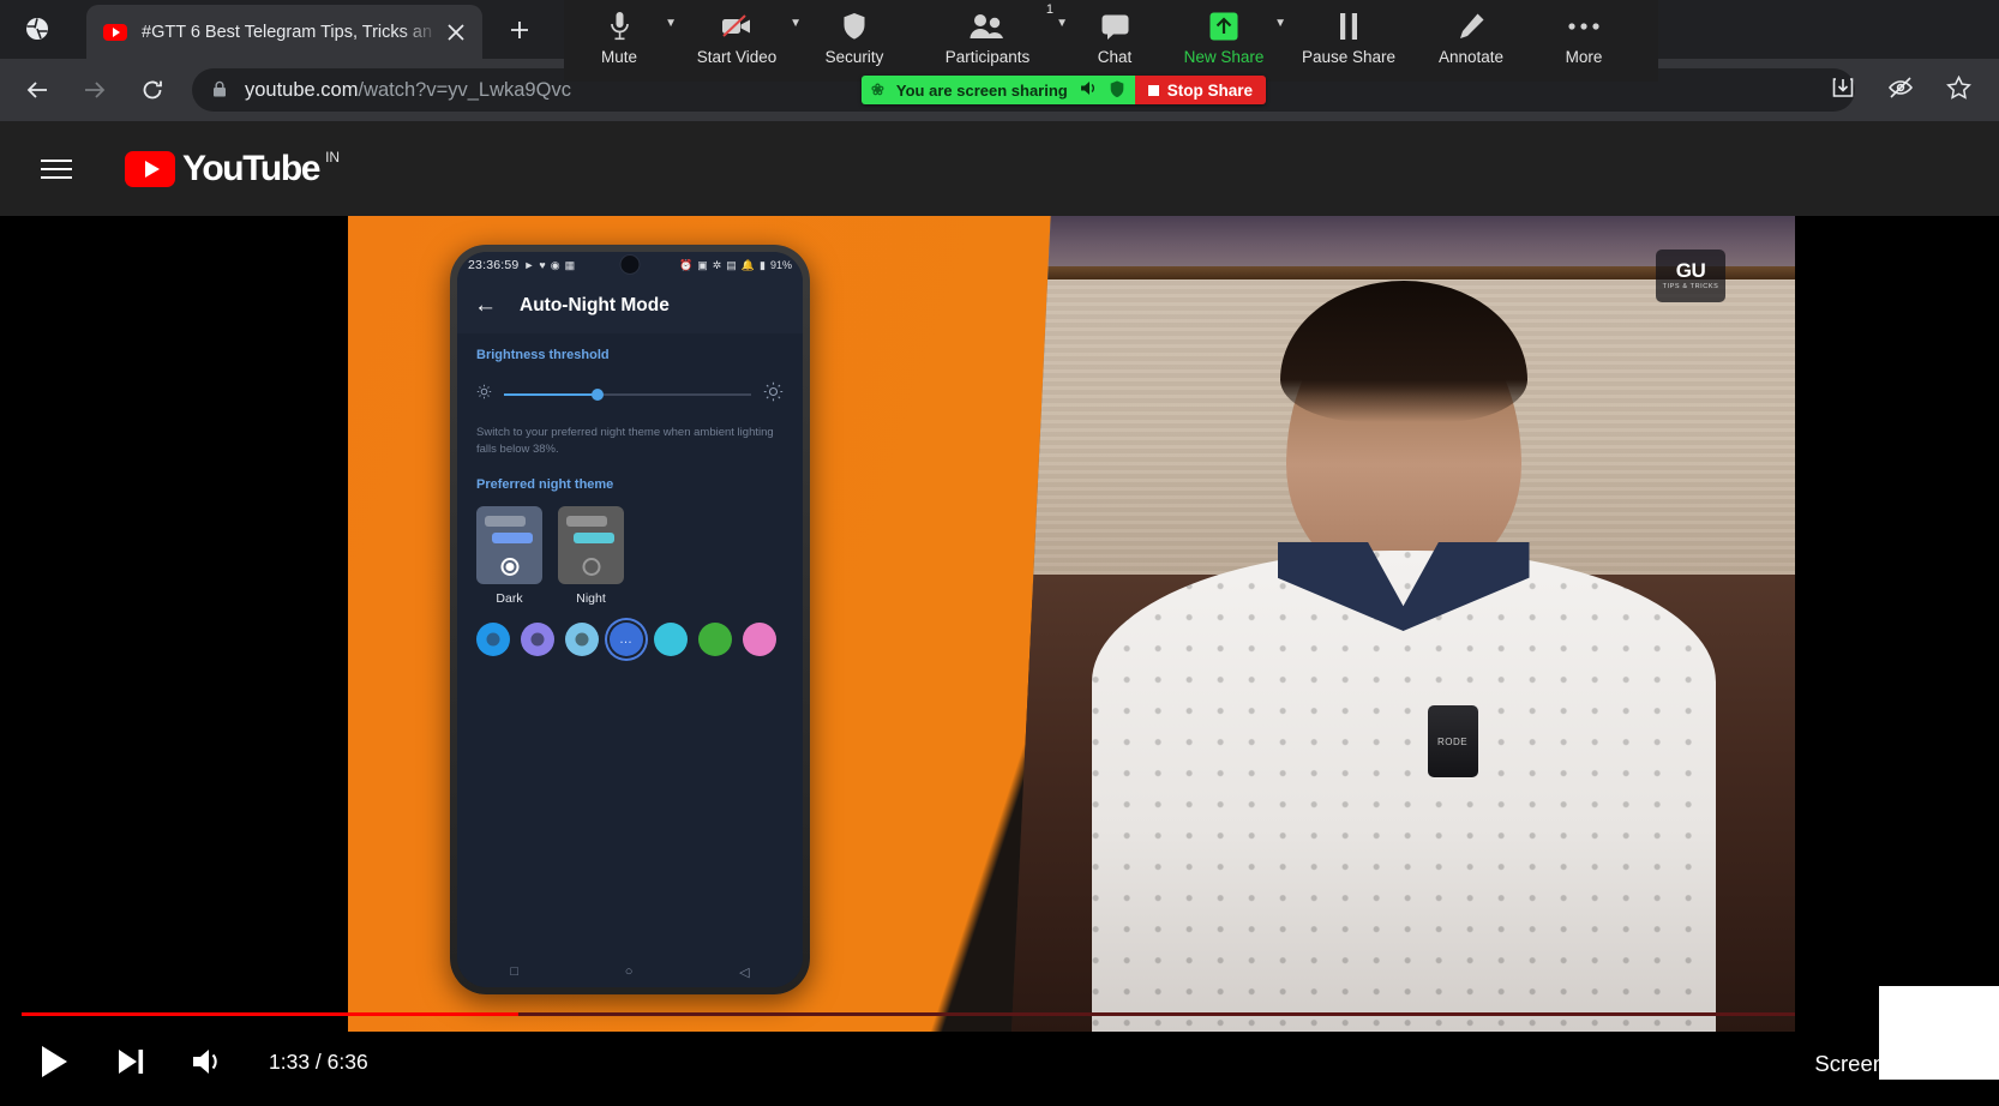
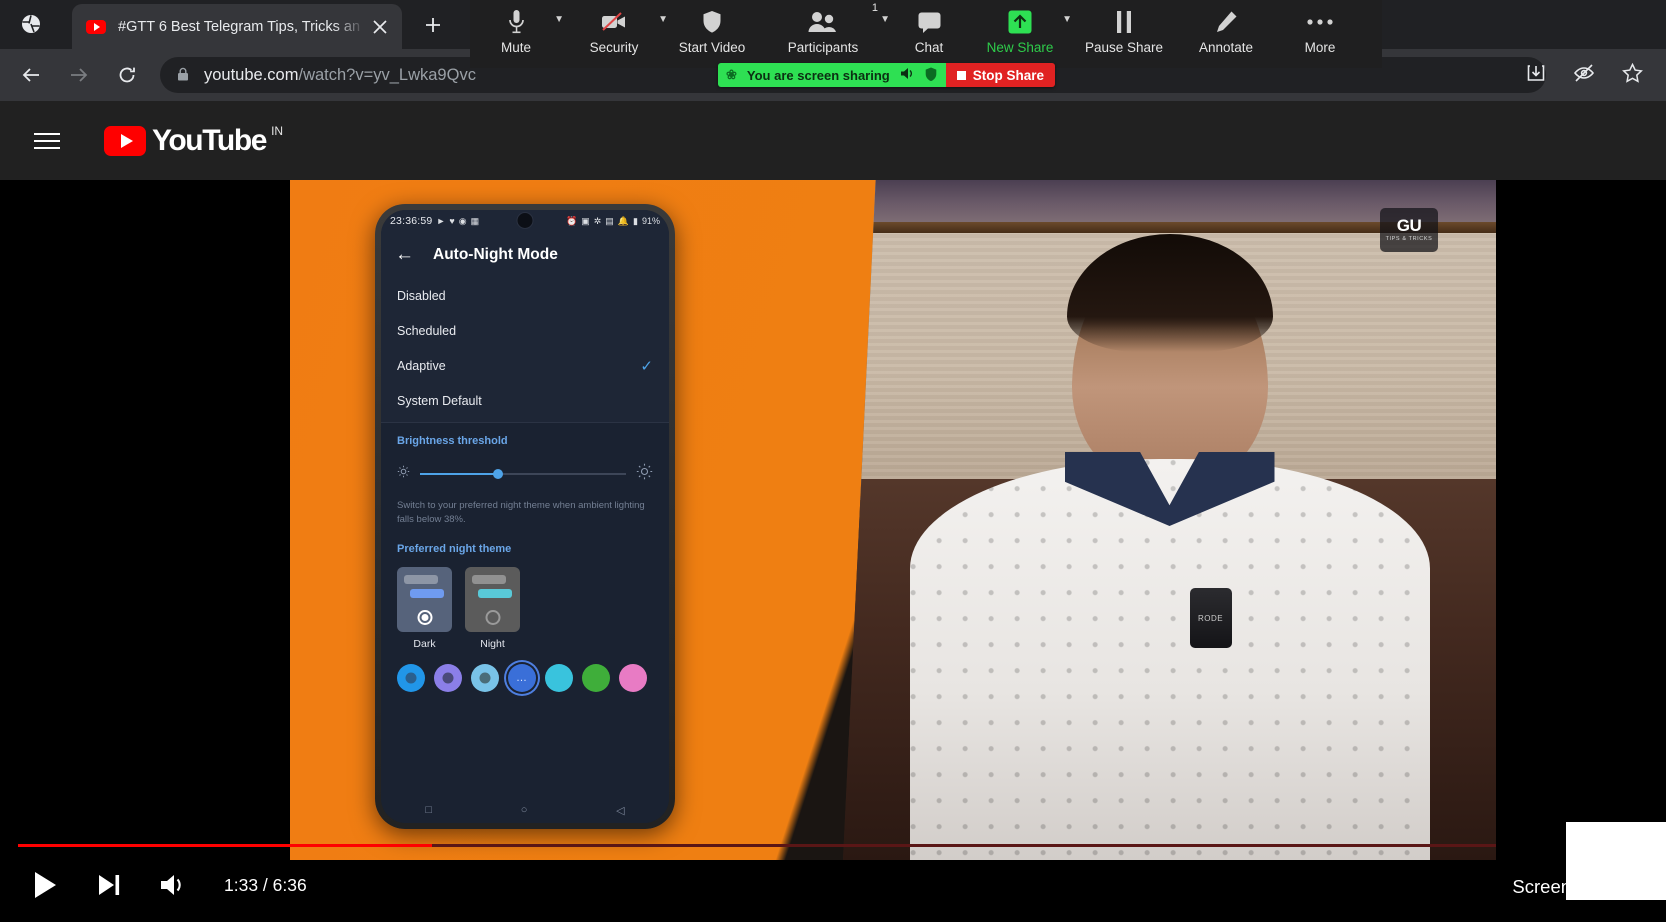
  #GTT 6 Best Telegram Tips, Tricks an
  youtube.com/watch?v=yv_Lwka9Qvc
  Mute
  ▼
- Start Video
+ Security
  ▼
- Security
+ Start Video
  1
  Participants
  ▼
  Chat
  New Share
  ▼
  Pause Share
  Annotate
  More
  ❀
  You are screen sharing
  Stop Share
  YouTube
  IN
  RODE
  GU
  23:36:59
  ►
  ♥
  ◉
  ▦
  ⏰
  ▣
  ✲
  ▤
  🔔
  ▮
  91%
  ←
  Auto-Night Mode
+ Disabled
+ Scheduled
+ Adaptive
+ ✓
+ System Default
  Brightness threshold
  Switch to your preferred night theme when ambient lighting falls below 38%.
  Preferred night theme
  Dark
  Night
  …
  □
  ○
  ◁
  1:33 / 6:36
